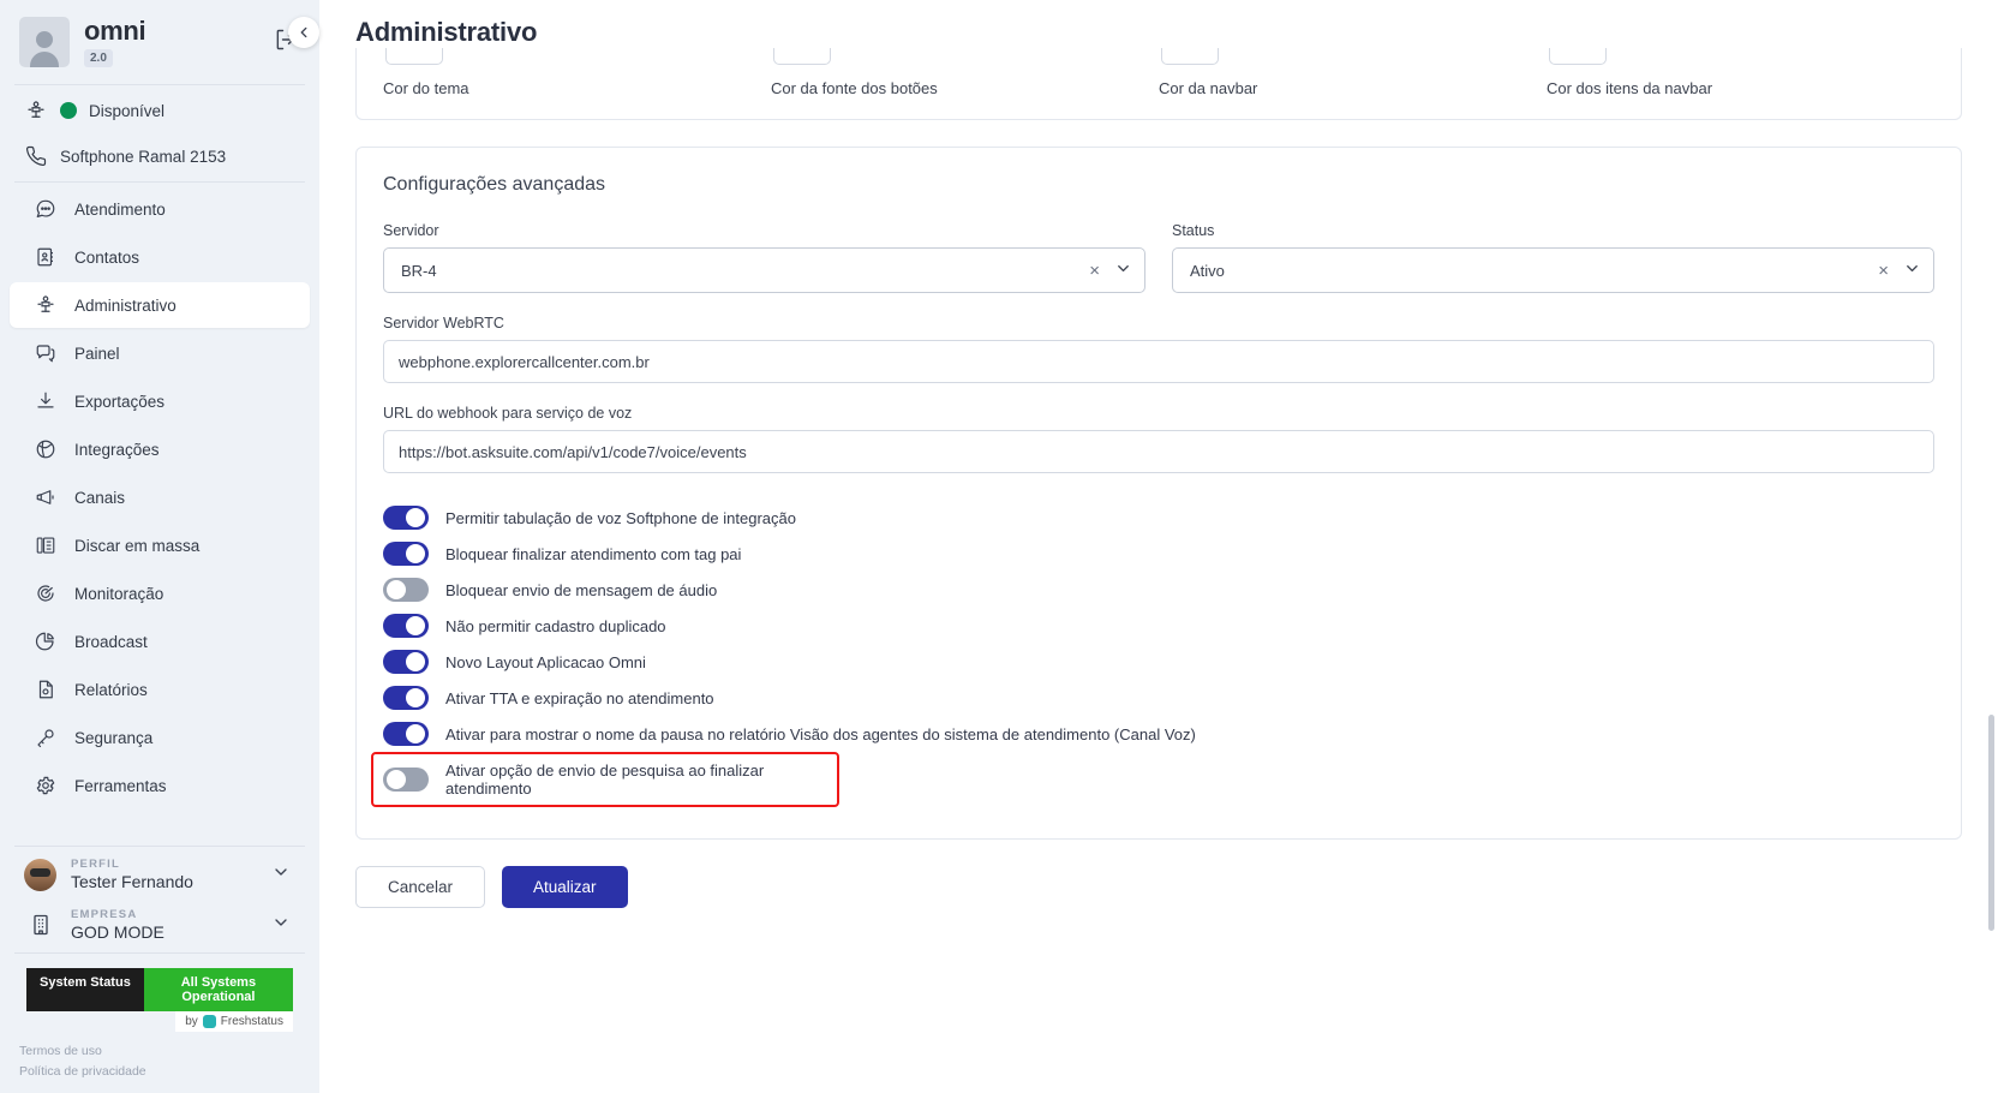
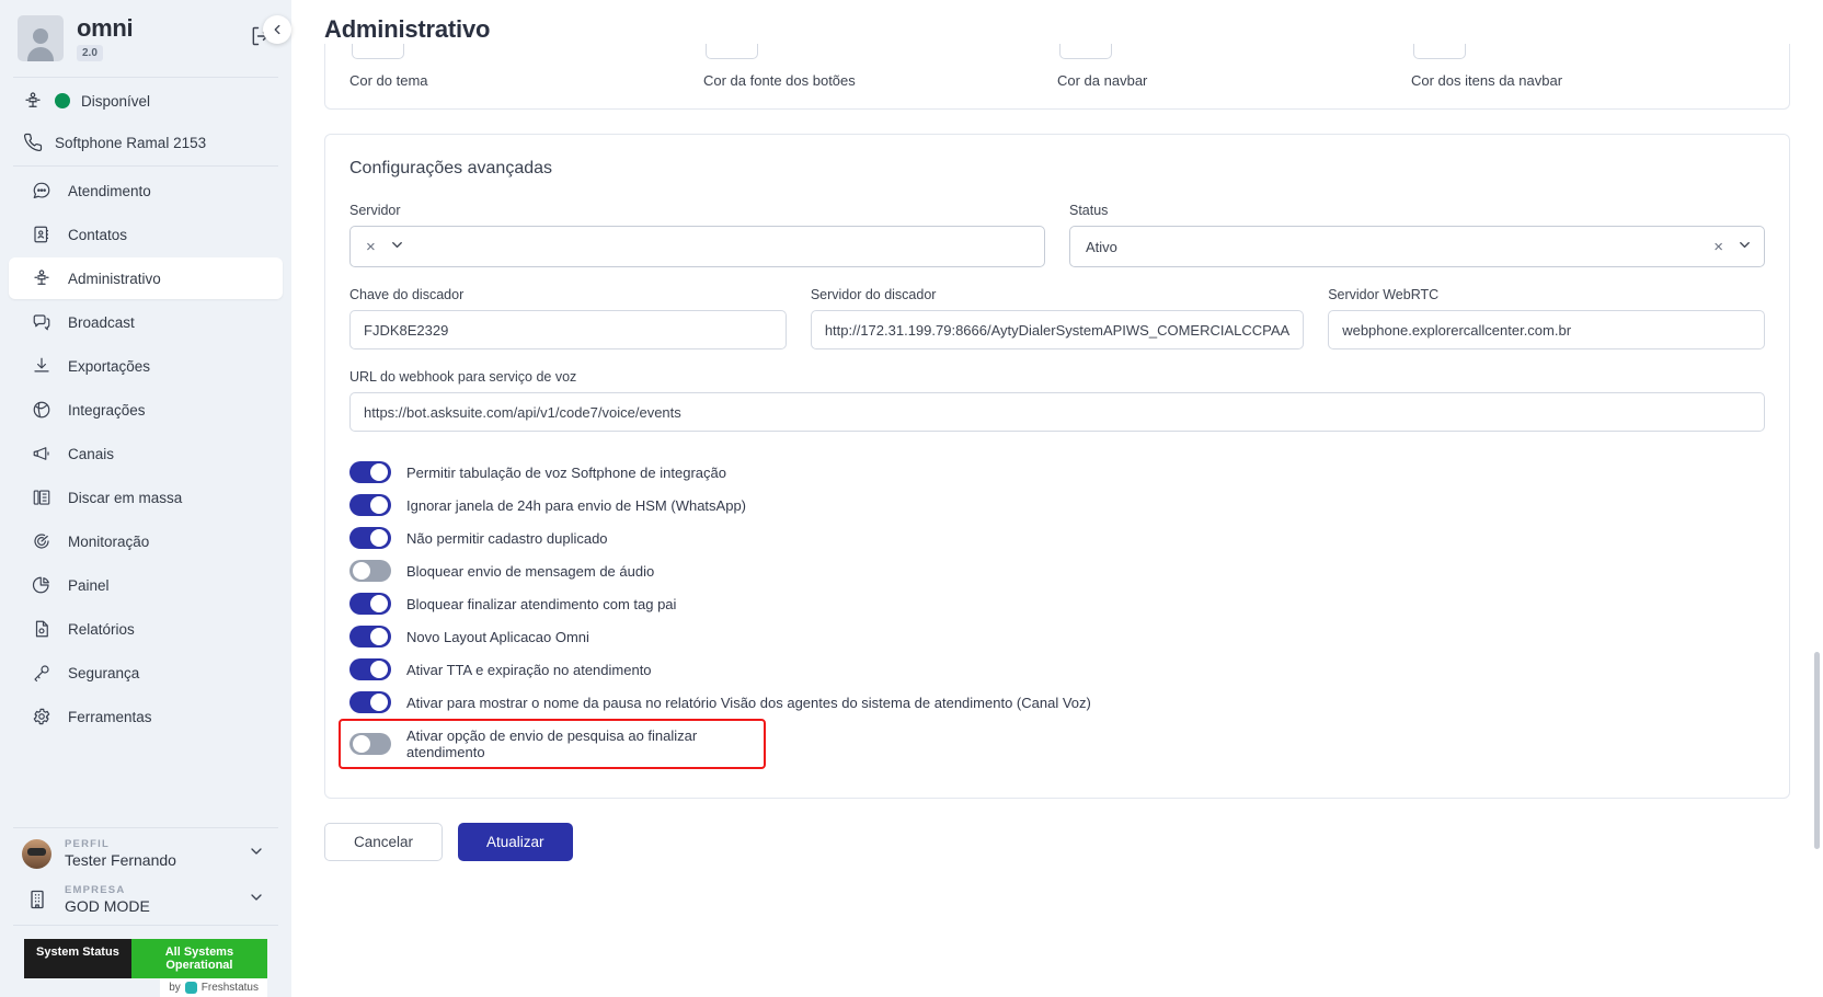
  omni
  2.0
  Disponível
  Softphone Ramal 2153
  Atendimento
  Contatos
  Administrativo
- Painel
+ Broadcast
  Exportações
  Integrações
  Canais
  Discar em massa
  Monitoração
- Broadcast
+ Painel
  Relatórios
  Segurança
  Ferramentas
  PERFIL
  Tester Fernando
  EMPRESA
  GOD MODE
  System Status
  All Systems Operational
  by
  Freshstatus
- Termos de uso
- Política de privacidade
  Administrativo
  Cor do tema
  Cor da fonte dos botões
  Cor da navbar
  Cor dos itens da navbar
  Configurações avançadas
  Servidor
- BR-4
  ×
  Status
  Ativo
  ×
+ Chave do discador
+ FJDK8E2329
+ Servidor do discador
+ http://172.31.199.79:8666/AytyDialerSystemAPIWS_COMERCIALCCPAA
  Servidor WebRTC
  webphone.explorercallcenter.com.br
  URL do webhook para serviço de voz
  https://bot.asksuite.com/api/v1/code7/voice/events
  Permitir tabulação de voz Softphone de integração
+ Ignorar janela de 24h para envio de HSM (WhatsApp)
- Bloquear finalizar atendimento com tag pai
+ Não permitir cadastro duplicado
  Bloquear envio de mensagem de áudio
- Não permitir cadastro duplicado
+ Bloquear finalizar atendimento com tag pai
  Novo Layout Aplicacao Omni
  Ativar TTA e expiração no atendimento
  Ativar para mostrar o nome da pausa no relatório Visão dos agentes do sistema de atendimento (Canal Voz)
  Ativar opção de envio de pesquisa ao finalizar atendimento
  Cancelar
  Atualizar
